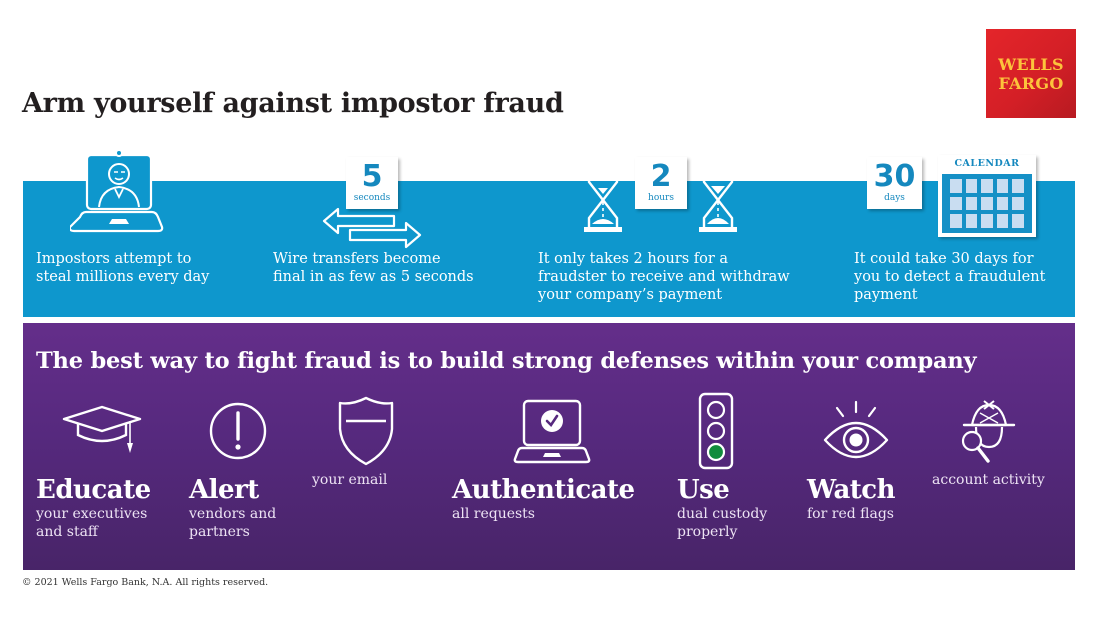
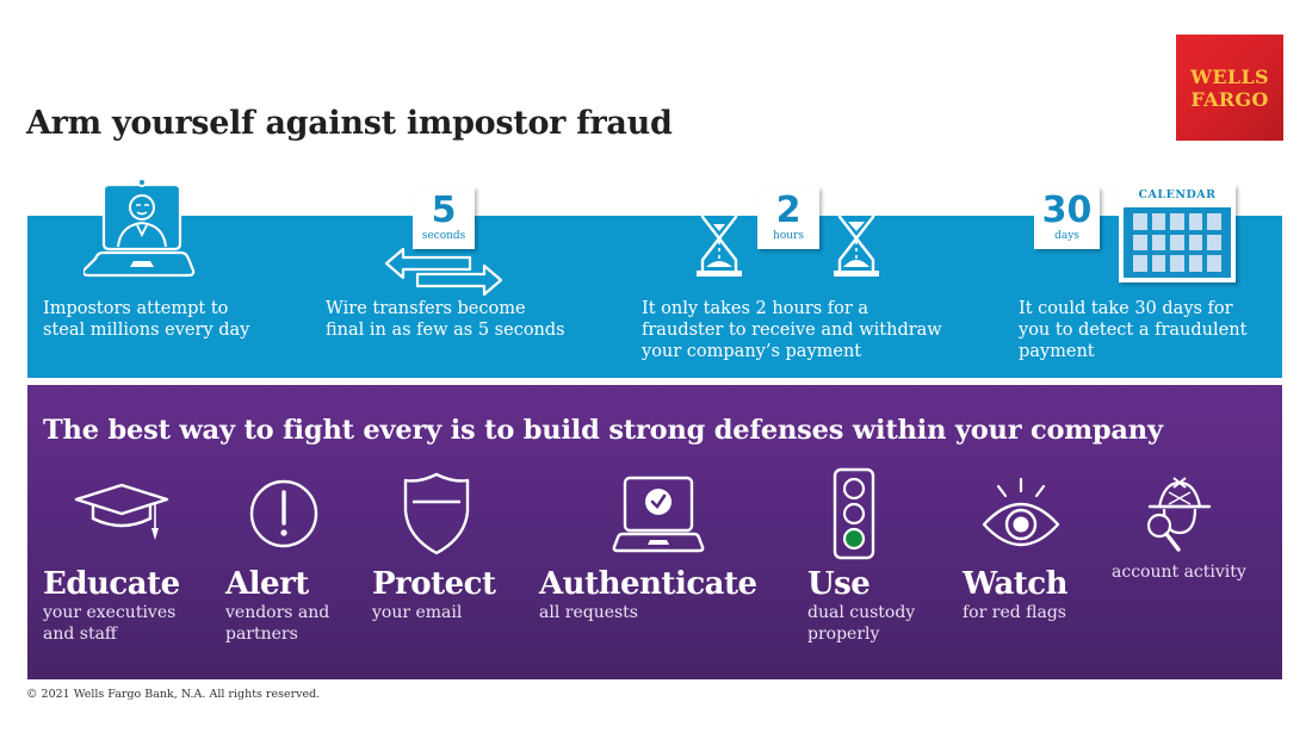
  Arm yourself against impostor fraud
  WELLS
  FARGO
  Impostors attempt to
  steal millions every day
  5
  seconds
  Wire transfers become
  final in as few as 5 seconds
  2
  hours
  It only takes 2 hours for a
  fraudster to receive and withdraw
  your company’s payment
  30
  days
  CALENDAR
  It could take 30 days for
  you to detect a fraudulent
  payment
- The best way to fight fraud is to build strong defenses within your company
+ The best way to fight every is to build strong defenses within your company
  Educate
  your executives
  and staff
  Alert
  vendors and
  partners
+ Protect
  your email
  Authenticate
  all requests
  Use
  dual custody
  properly
  Watch
  for red flags
  account activity
  © 2021 Wells Fargo Bank, N.A. All rights reserved.
